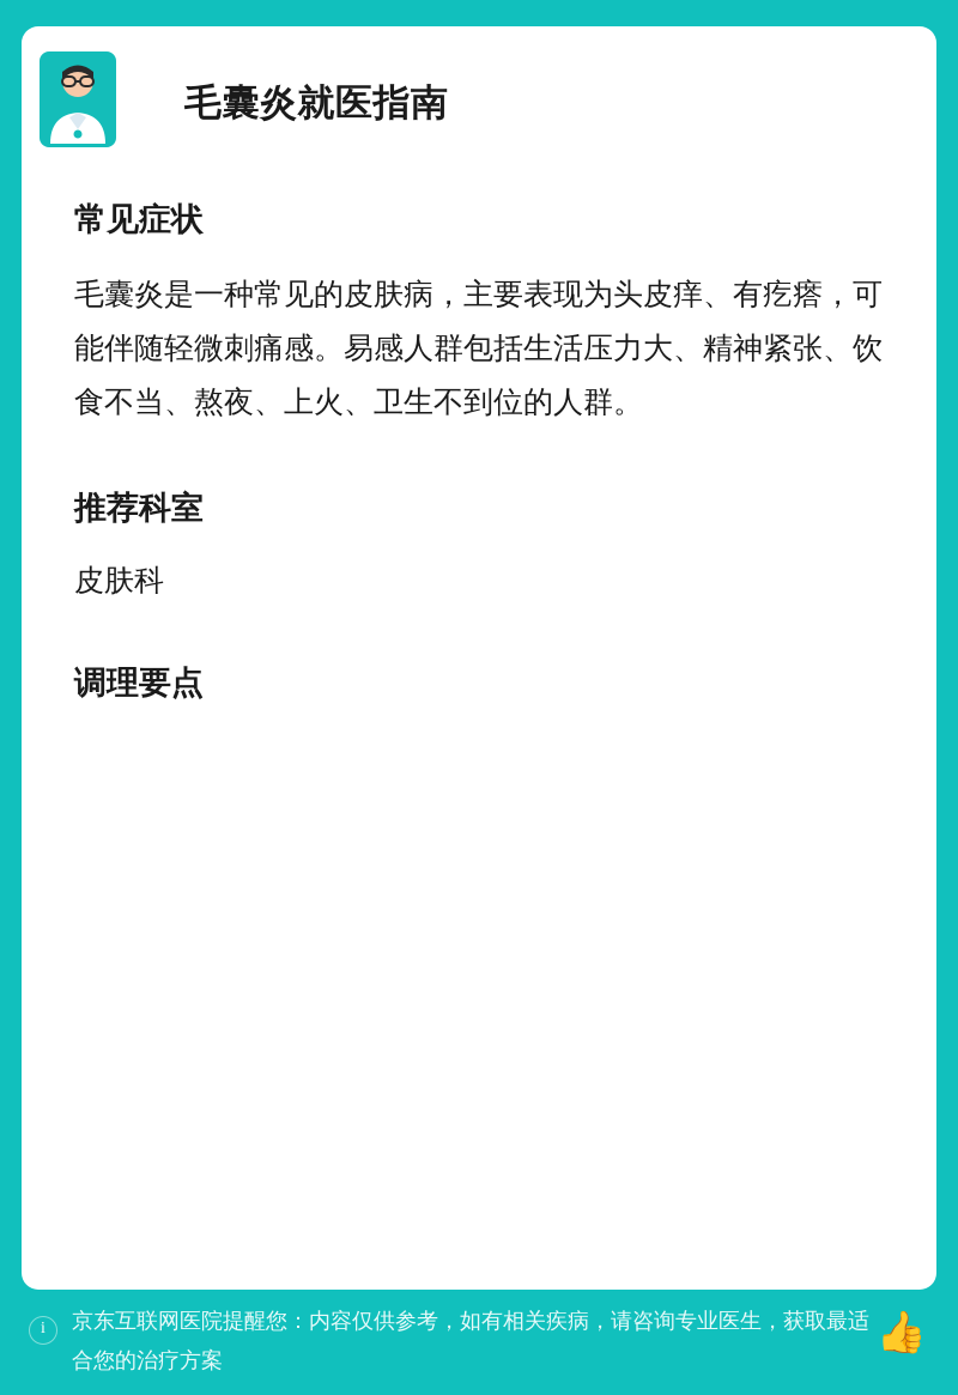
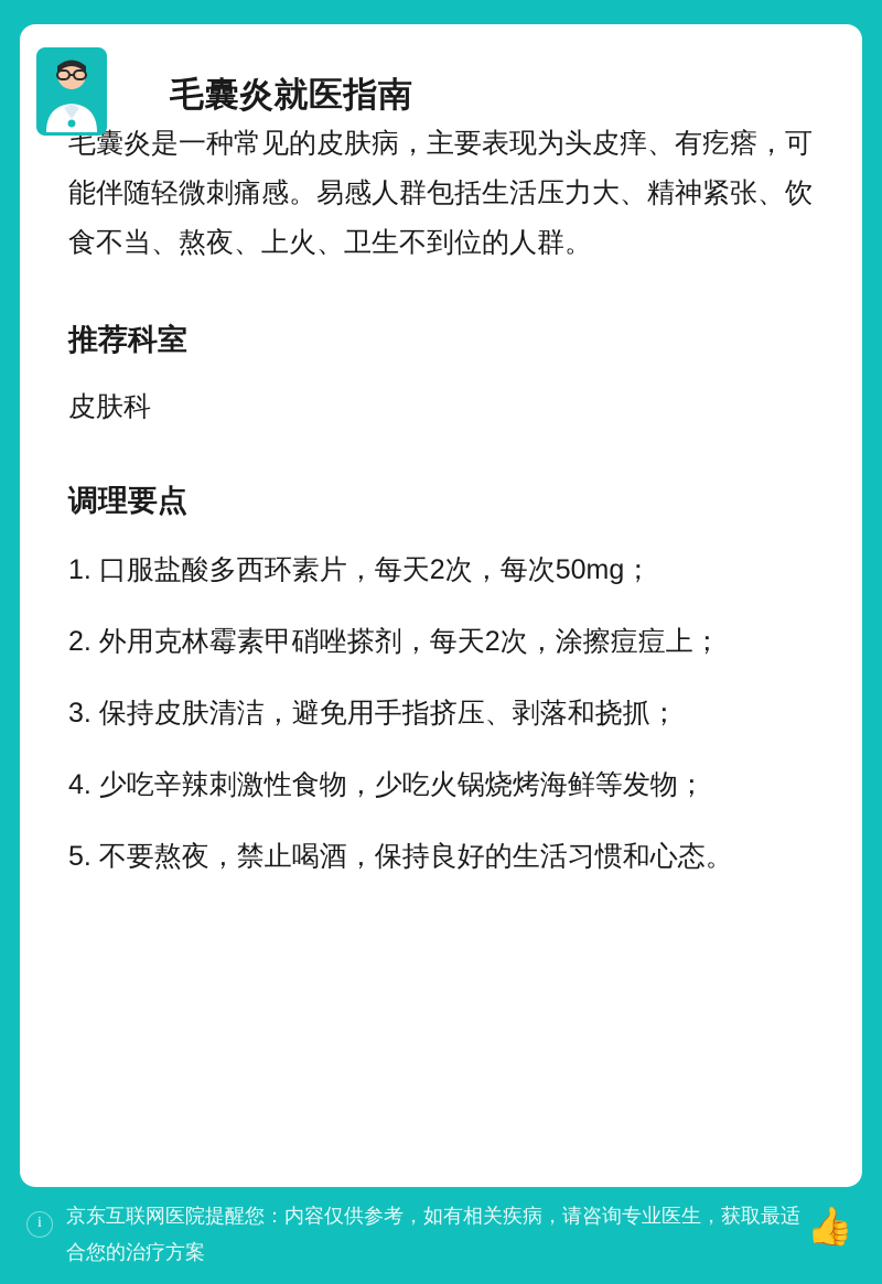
  毛囊炎就医指南
- 常见症状
  毛囊炎是一种常见的皮肤病，主要表现为头皮痒、有疙瘩，可能伴随轻微刺痛感。易感人群包括生活压力大、精神紧张、饮食不当、熬夜、上火、卫生不到位的人群。
  推荐科室
  皮肤科
  调理要点
+ 1. 口服盐酸多西环素片，每天2次，每次50mg；
+ 2. 外用克林霉素甲硝唑搽剂，每天2次，涂擦痘痘上；
+ 3. 保持皮肤清洁，避免用手指挤压、剥落和挠抓；
+ 4. 少吃辛辣刺激性食物，少吃火锅烧烤海鲜等发物；
+ 5. 不要熬夜，禁止喝酒，保持良好的生活习惯和心态。
  i
  京东互联网医院提醒您：内容仅供参考，如有相关疾病，请咨询专业医生，获取最适合您的治疗方案
  👍
